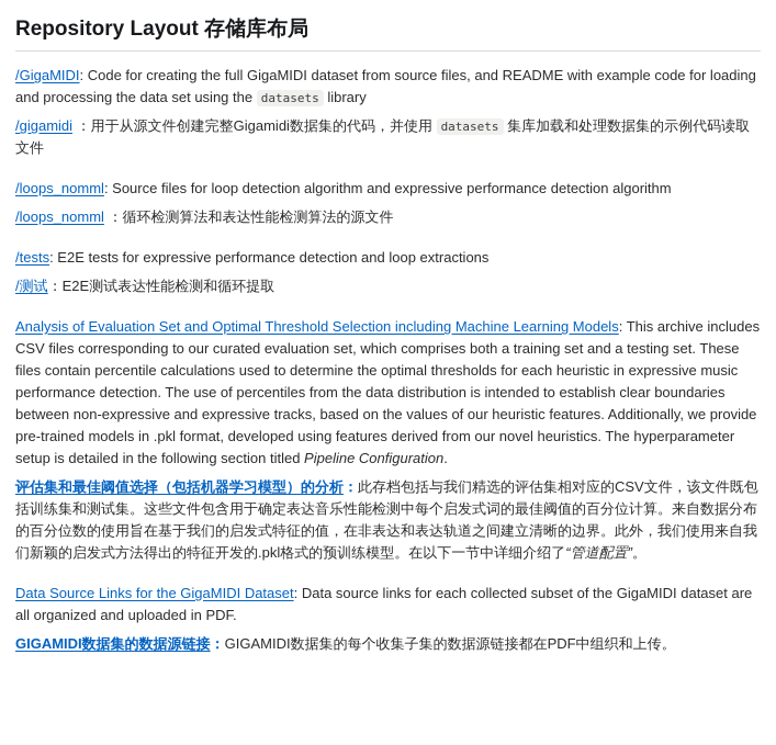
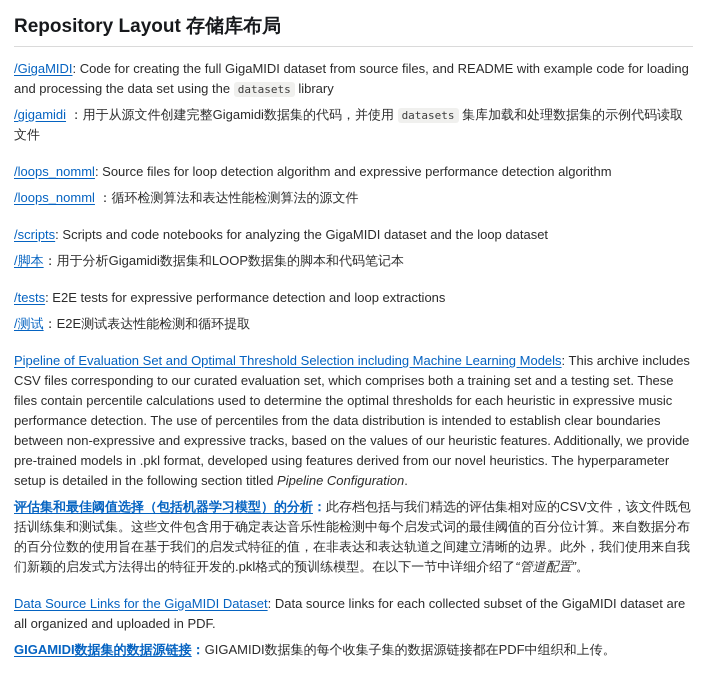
  Repository Layout 存储库布局
  /GigaMIDI: Code for creating the full GigaMIDI dataset from source files, and README with example code for loading and processing the data set using the datasets library
  /gigamidi ：用于从源文件创建完整Gigamidi数据集的代码，并使用 datasets 集库加载和处理数据集的示例代码读取文件
  /loops_nomml: Source files for loop detection algorithm and expressive performance detection algorithm
  /loops_nomml ：循环检测算法和表达性能检测算法的源文件
+ /scripts: Scripts and code notebooks for analyzing the GigaMIDI dataset and the loop dataset
+ /脚本：用于分析Gigamidi数据集和LOOP数据集的脚本和代码笔记本
  /tests: E2E tests for expressive performance detection and loop extractions
  /测试：E2E测试表达性能检测和循环提取
- Analysis of Evaluation Set and Optimal Threshold Selection including Machine Learning Models: This archive includes CSV files corresponding to our curated evaluation set, which comprises both a training set and a testing set. These files contain percentile calculations used to determine the optimal thresholds for each heuristic in expressive music performance detection. The use of percentiles from the data distribution is intended to establish clear boundaries between non-expressive and expressive tracks, based on the values of our heuristic features. Additionally, we provide pre-trained models in .pkl format, developed using features derived from our novel heuristics. The hyperparameter setup is detailed in the following section titled Pipeline Configuration.
+ Pipeline of Evaluation Set and Optimal Threshold Selection including Machine Learning Models: This archive includes CSV files corresponding to our curated evaluation set, which comprises both a training set and a testing set. These files contain percentile calculations used to determine the optimal thresholds for each heuristic in expressive music performance detection. The use of percentiles from the data distribution is intended to establish clear boundaries between non-expressive and expressive tracks, based on the values of our heuristic features. Additionally, we provide pre-trained models in .pkl format, developed using features derived from our novel heuristics. The hyperparameter setup is detailed in the following section titled Pipeline Configuration.
  评估集和最佳阈值选择（包括机器学习模型）的分析：此存档包括与我们精选的评估集相对应的CSV文件，该文件既包括训练集和测试集。这些文件包含用于确定表达音乐性能检测中每个启发式词的最佳阈值的百分位计算。来自数据分布的百分位数的使用旨在基于我们的启发式特征的值，在非表达和表达轨道之间建立清晰的边界。此外，我们使用来自我们新颖的启发式方法得出的特征开发的.pkl格式的预训练模型。在以下一节中详细介绍了“管道配置”。
  Data Source Links for the GigaMIDI Dataset: Data source links for each collected subset of the GigaMIDI dataset are all organized and uploaded in PDF.
  GIGAMIDI数据集的数据源链接：GIGAMIDI数据集的每个收集子集的数据源链接都在PDF中组织和上传。
